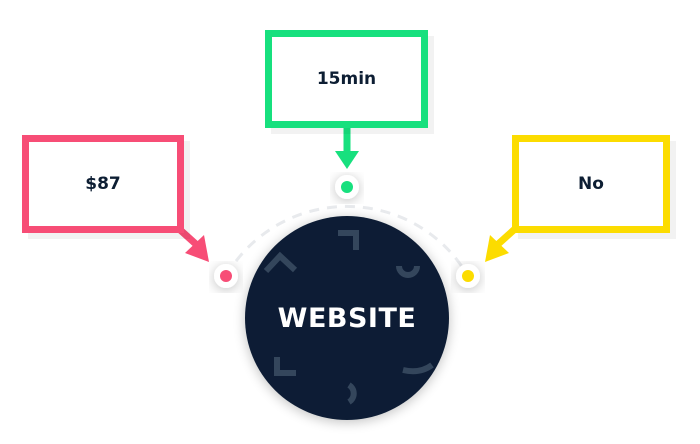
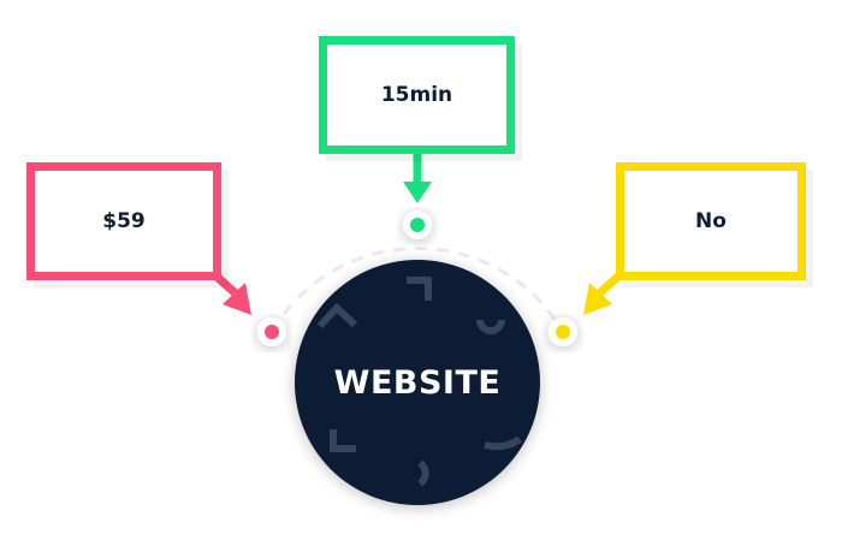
- $87
+ $59
  15min
  No
  WEBSITE
